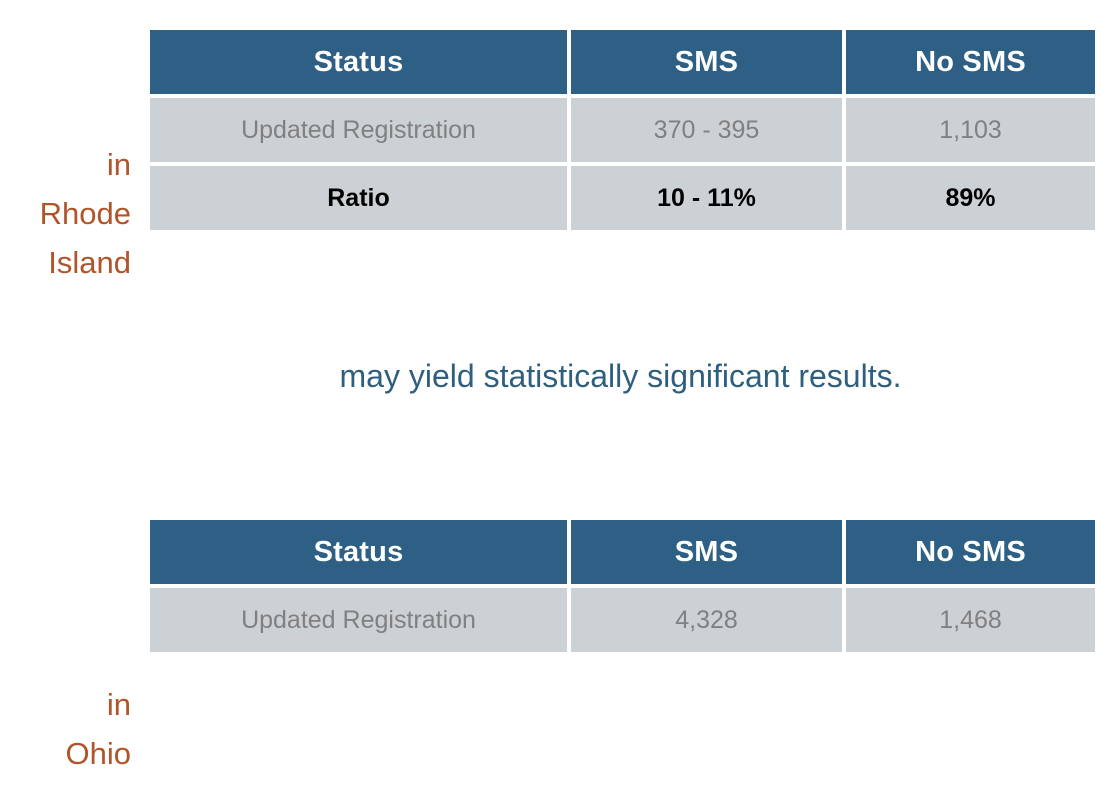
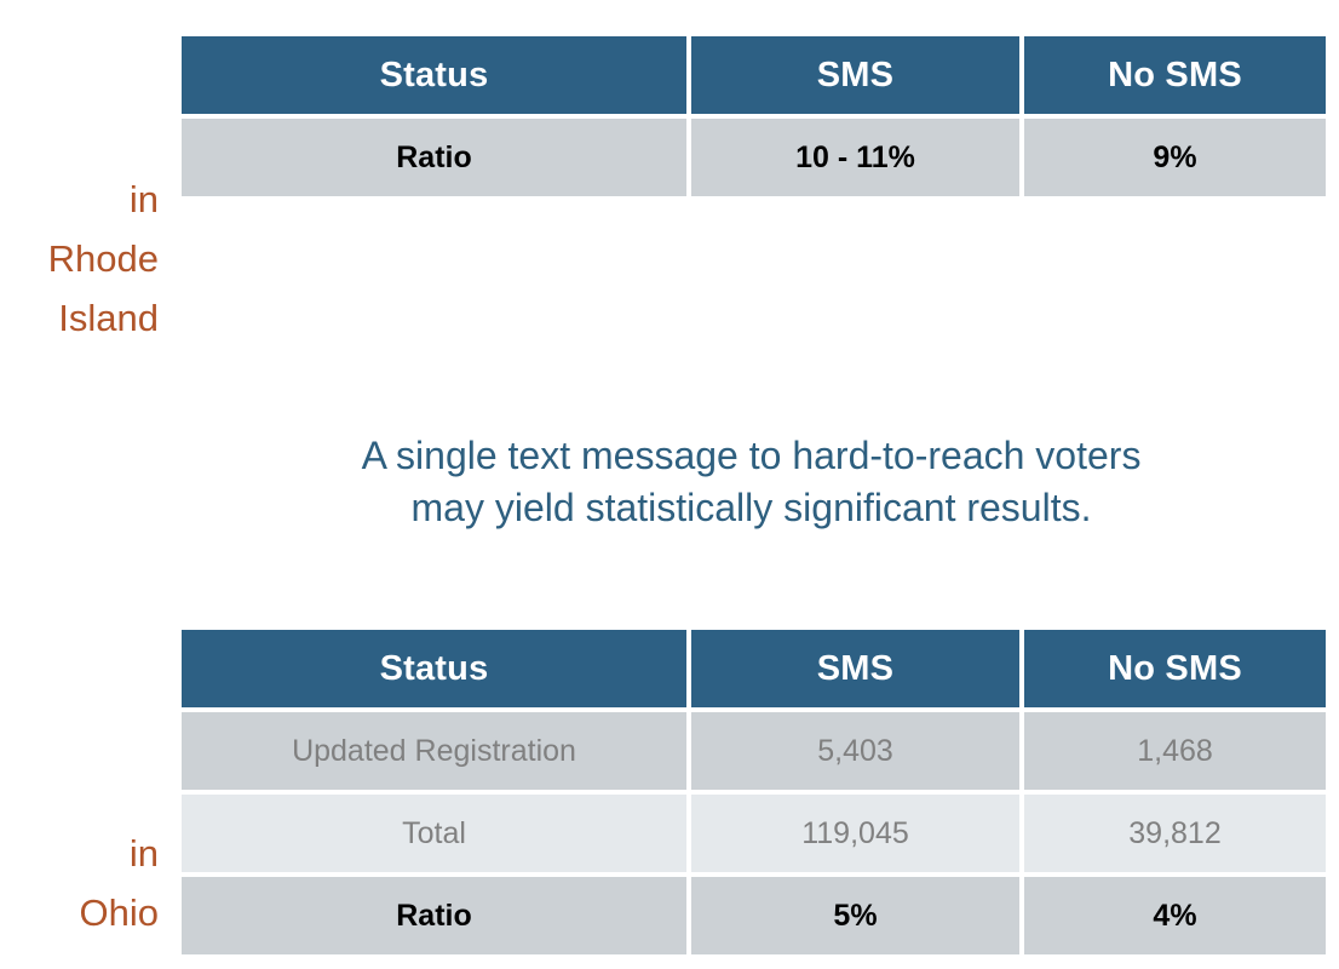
  in
  Rhode
  Island
  Status	SMS	No SMS
- Updated Registration	370 - 395	1,103
- Ratio	10 - 11%	89%
+ Ratio	10 - 11%	9%
+ A single text message to hard-to-reach voters
  may yield statistically significant results.
  in
  Ohio
  Status	SMS	No SMS
- Updated Registration	4,328	1,468
+ Updated Registration	5,403	1,468
+ Total	119,045	39,812
+ Ratio	5%	4%
